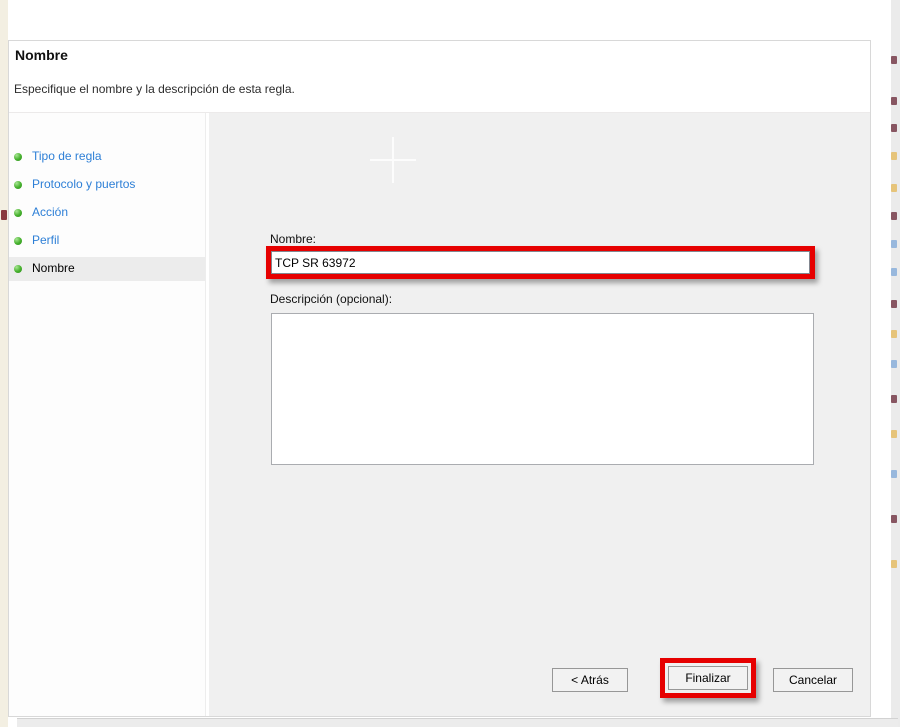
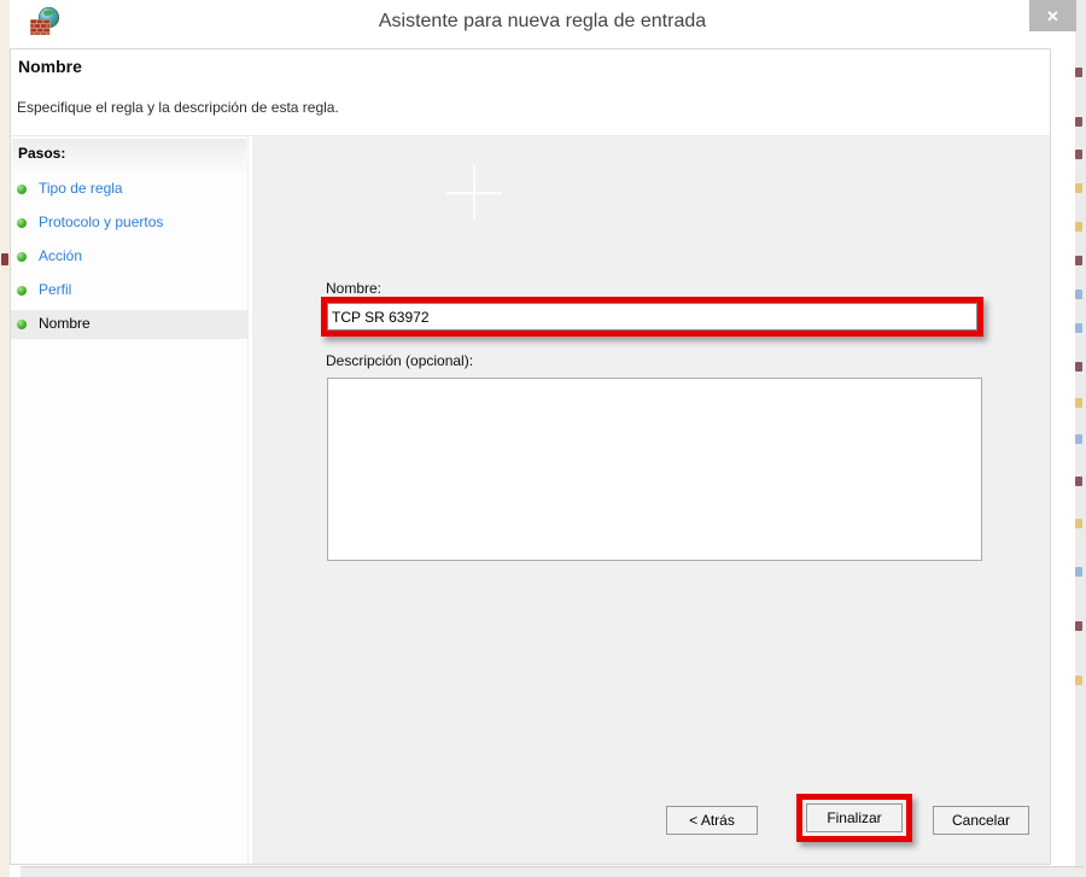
+ Asistente para nueva regla de entrada
+ ✕
  Nombre
- Especifique el nombre y la descripción de esta regla.
+ Especifique el regla y la descripción de esta regla.
+ Pasos:
  Tipo de regla
  Protocolo y puertos
  Acción
  Perfil
  Nombre
  Nombre:
  TCP SR 63972
  Descripción (opcional):
  < Atrás
  Finalizar
  Cancelar
